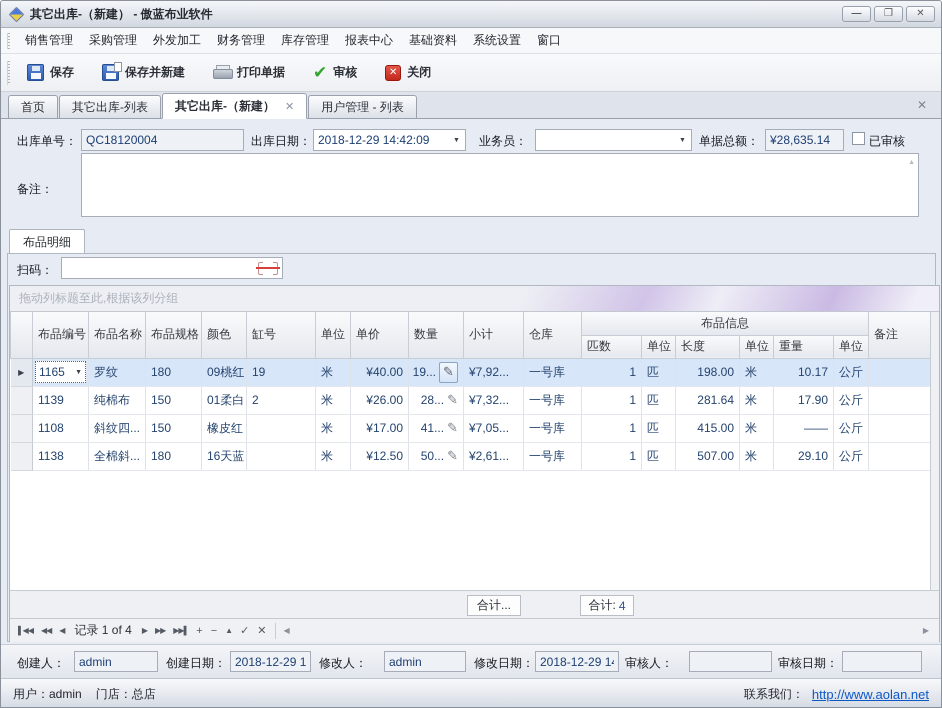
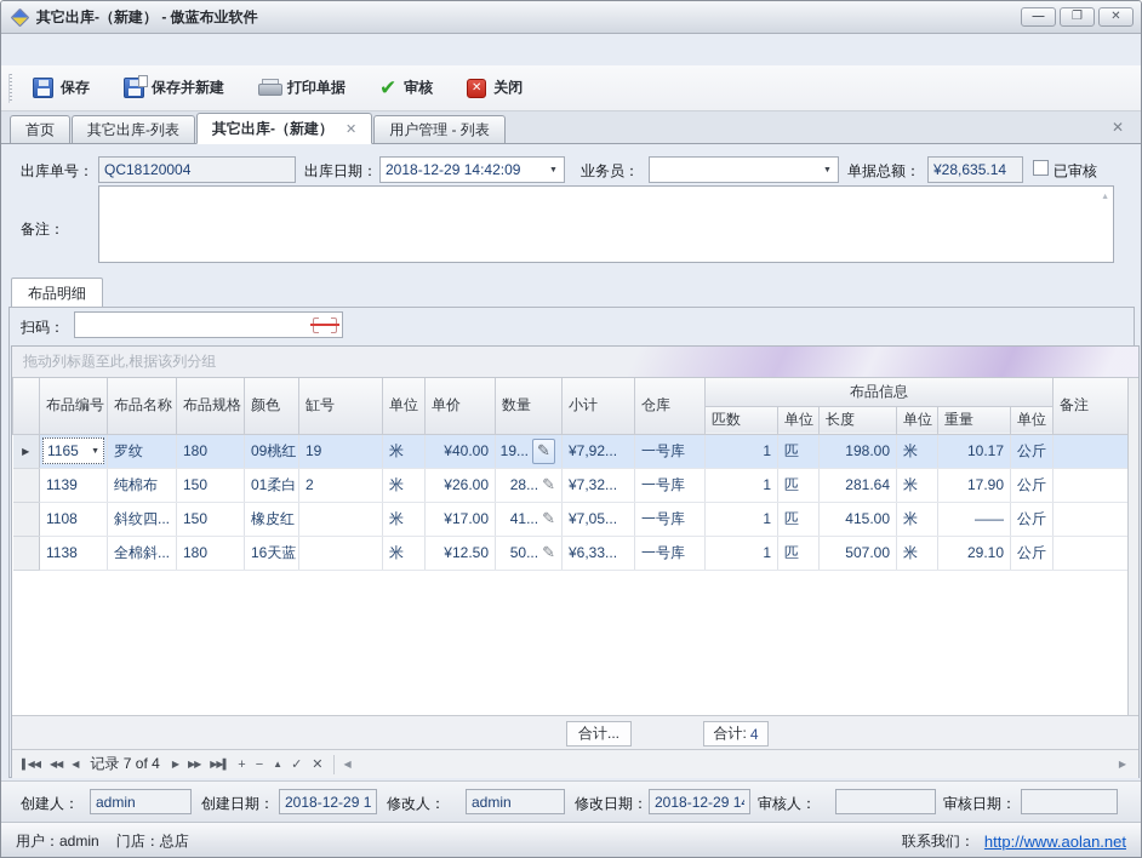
  其它出库-（新建） - 傲蓝布业软件
  —
  ❐
  ✕
- 销售管理
- 采购管理
- 外发加工
- 财务管理
- 库存管理
- 报表中心
- 基础资料
- 系统设置
- 窗口
  保存
  保存并新建
  打印单据
  ✔
  审核
  ✕
  关闭
  首页
  其它出库-列表
  其它出库-（新建）
  ✕
  用户管理 - 列表
  ✕
  出库单号：
  QC18120004
  出库日期：
  2018-12-29 14:42:09
  业务员：
  单据总额：
  ¥28,635.14
  已审核
  备注：
  布品明细
  扫码：
  拖动列标题至此,根据该列分组
  	布品编号	布品名称	布品规格	颜色	缸号	单位	单价	数量	小计	仓库	布品信息	备注
  匹数	单位	长度	单位	重量	单位
  ▶	1165	罗纹	180	09桃红	19	米	¥40.00	19... ✎	¥7,92...	一号库	1	匹	198.00	米	10.17	公斤
  	1139	纯棉布	150	01柔白	2	米	¥26.00	28... ✎	¥7,32...	一号库	1	匹	281.64	米	17.90	公斤
  	1108	斜纹四...	150	橡皮红		米	¥17.00	41... ✎	¥7,05...	一号库	1	匹	415.00	米	——	公斤
- 	1138	全棉斜...	180	16天蓝		米	¥12.50	50... ✎	¥2,61...	一号库	1	匹	507.00	米	29.10	公斤
+ 	1138	全棉斜...	180	16天蓝		米	¥12.50	50... ✎	¥6,33...	一号库	1	匹	507.00	米	29.10	公斤
  合计...
  合计:
  4
  ▌◀◀
  ◀◀
  ◀
- 记录 1 of 4
+ 记录 7 of 4
  ▶
  ▶▶
  ▶▶▌
  +
  −
  ▲
  ✓
  ✕
  ◀
  ▶
  创建人：
  admin
  创建日期：
  2018-12-29 1
  修改人：
  admin
  修改日期：
  2018-12-29 1
  审核人：
  审核日期：
  用户：admin
  门店：总店
  联系我们：
  http://www.aolan.net
